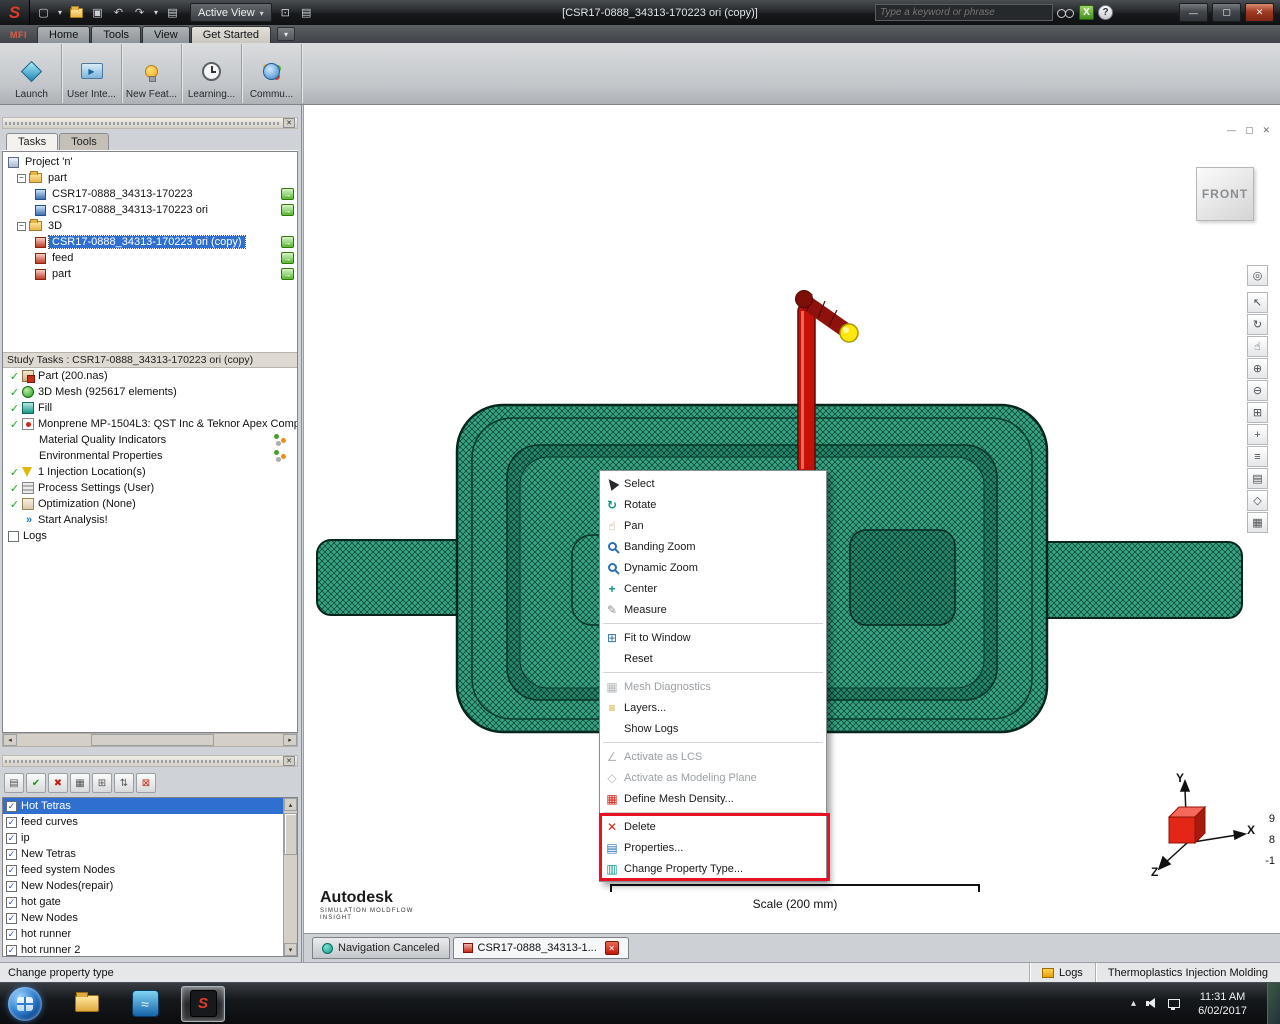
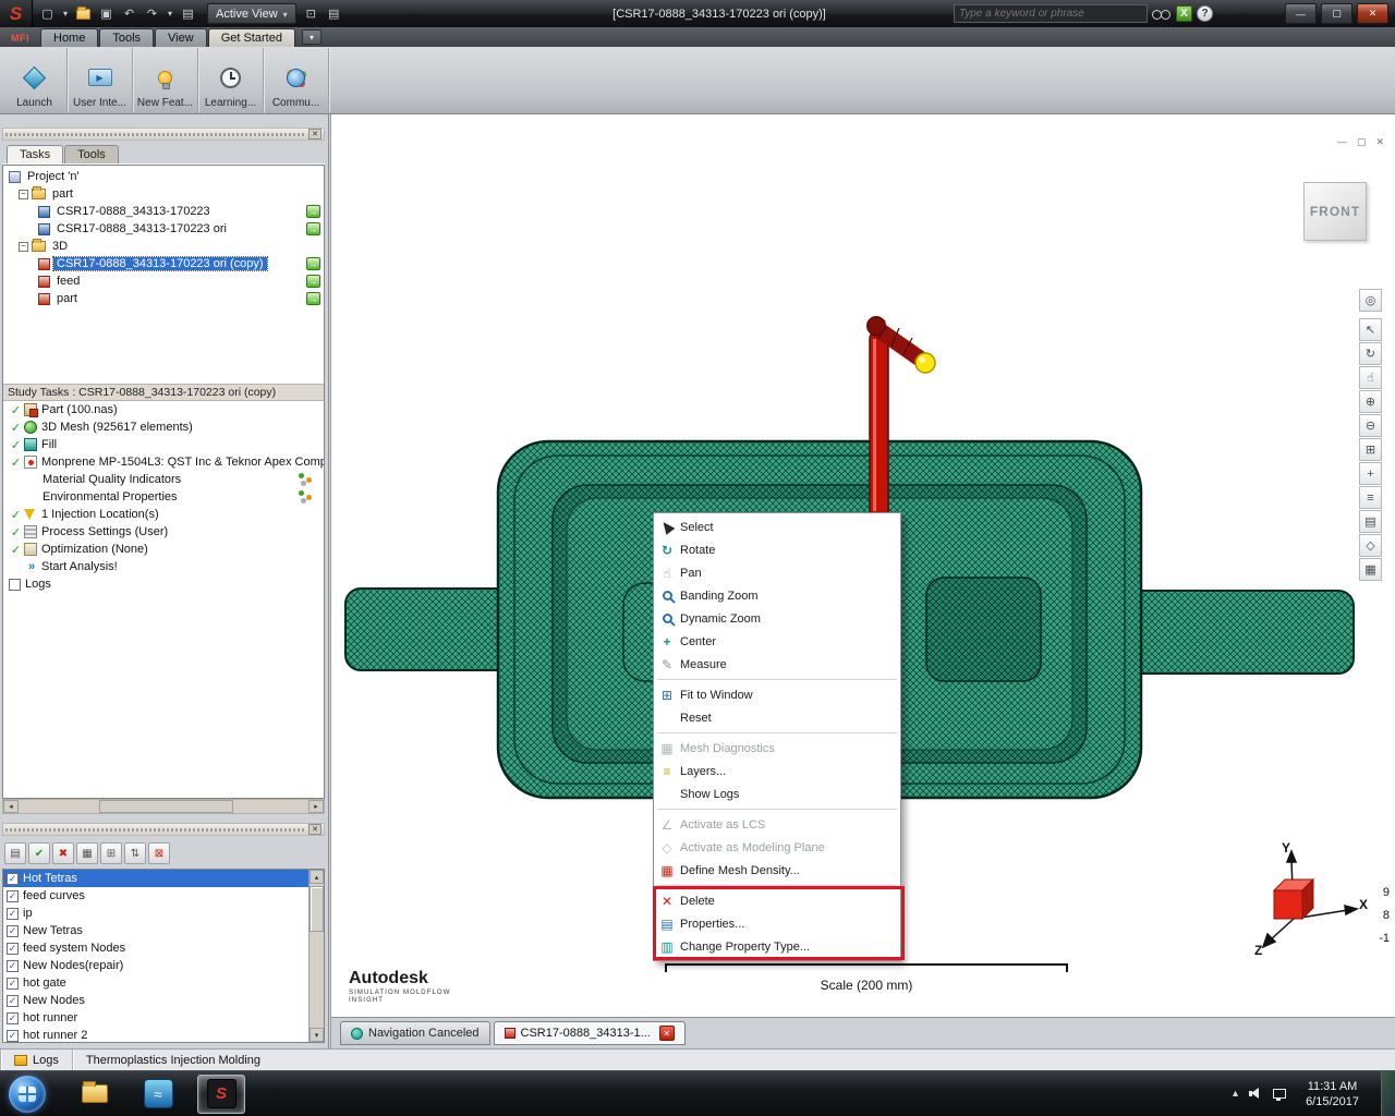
  S
  ↶
  ↷
  Active View
  [CSR17-0888_34313-170223 ori (copy)]
  Type a keyword or phrase
  MFI
  Home
  Tools
  View
  Get Started
  Launch
  User Inte...
  New Feat...
  Learning...
  Commu...
  Tasks
  Tools
  Project 'n'
  part
  CSR17-0888_34313-170223
  CSR17-0888_34313-170223 ori
  3D
  CSR17-0888_34313-170223 ori (copy)
  feed
  part
  Study Tasks : CSR17-0888_34313-170223 ori (copy)
  ✓
- Part (200.nas)
+ Part (100.nas)
  ✓
  3D Mesh (925617 elements)
  ✓
  Fill
  ✓
  Monprene MP-1504L3: QST Inc & Teknor Apex Comp
  Material Quality Indicators
  Environmental Properties
  ✓
  1 Injection Location(s)
  ✓
  Process Settings (User)
  ✓
  Optimization (None)
  »
  Start Analysis!
  Logs
  Hot Tetras
  feed curves
  ip
  New Tetras
  feed system Nodes
  New Nodes(repair)
  hot gate
  New Nodes
  hot runner
  hot runner 2
  —
  ▢
  ✕
  FRONT
  ◎
  ↖
  ↻
  ☝
  ⊕
  ⊖
  ⊞
  +
  ≡
  ▤
  ◇
  ▦
  Autodesk
  Scale (200 mm)
  Y
  X
  Z
  9
  8
  -1
  Select
  ↻
  Rotate
  ☝
  Pan
  Banding Zoom
  Dynamic Zoom
  +
  Center
  ✎
  Measure
  ⊞
  Fit to Window
  Reset
  ▦
  Mesh Diagnostics
  ≡
  Layers...
  Show Logs
  ∠
  Activate as LCS
  ◇
  Activate as Modeling Plane
  ▦
  Define Mesh Density...
  ✕
  Delete
  ▤
  Properties...
  ▥
  Change Property Type...
  Navigation Canceled
  CSR17-0888_34313-1...
- Change property type
  Logs
  Thermoplastics Injection Molding
  S
  11:31 AM
- 6/02/2017
+ 6/15/2017
